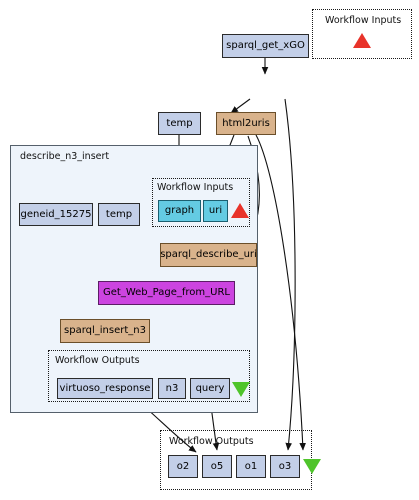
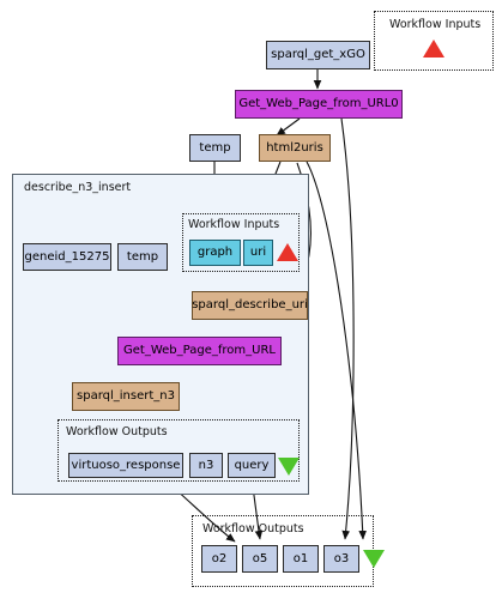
  Workflow Inputs
  sparql_get_xGO
+ Get_Web_Page_from_URL0
  temp
  html2uris
  describe_n3_insert
  Workflow Inputs
  geneid_15275
  temp
  graph
  uri
  sparql_describe_uri
  Get_Web_Page_from_URL
  sparql_insert_n3
  Workflow Outputs
  virtuoso_response
  n3
  query
  Workflow Outputs
  o2
  o5
  o1
  o3
